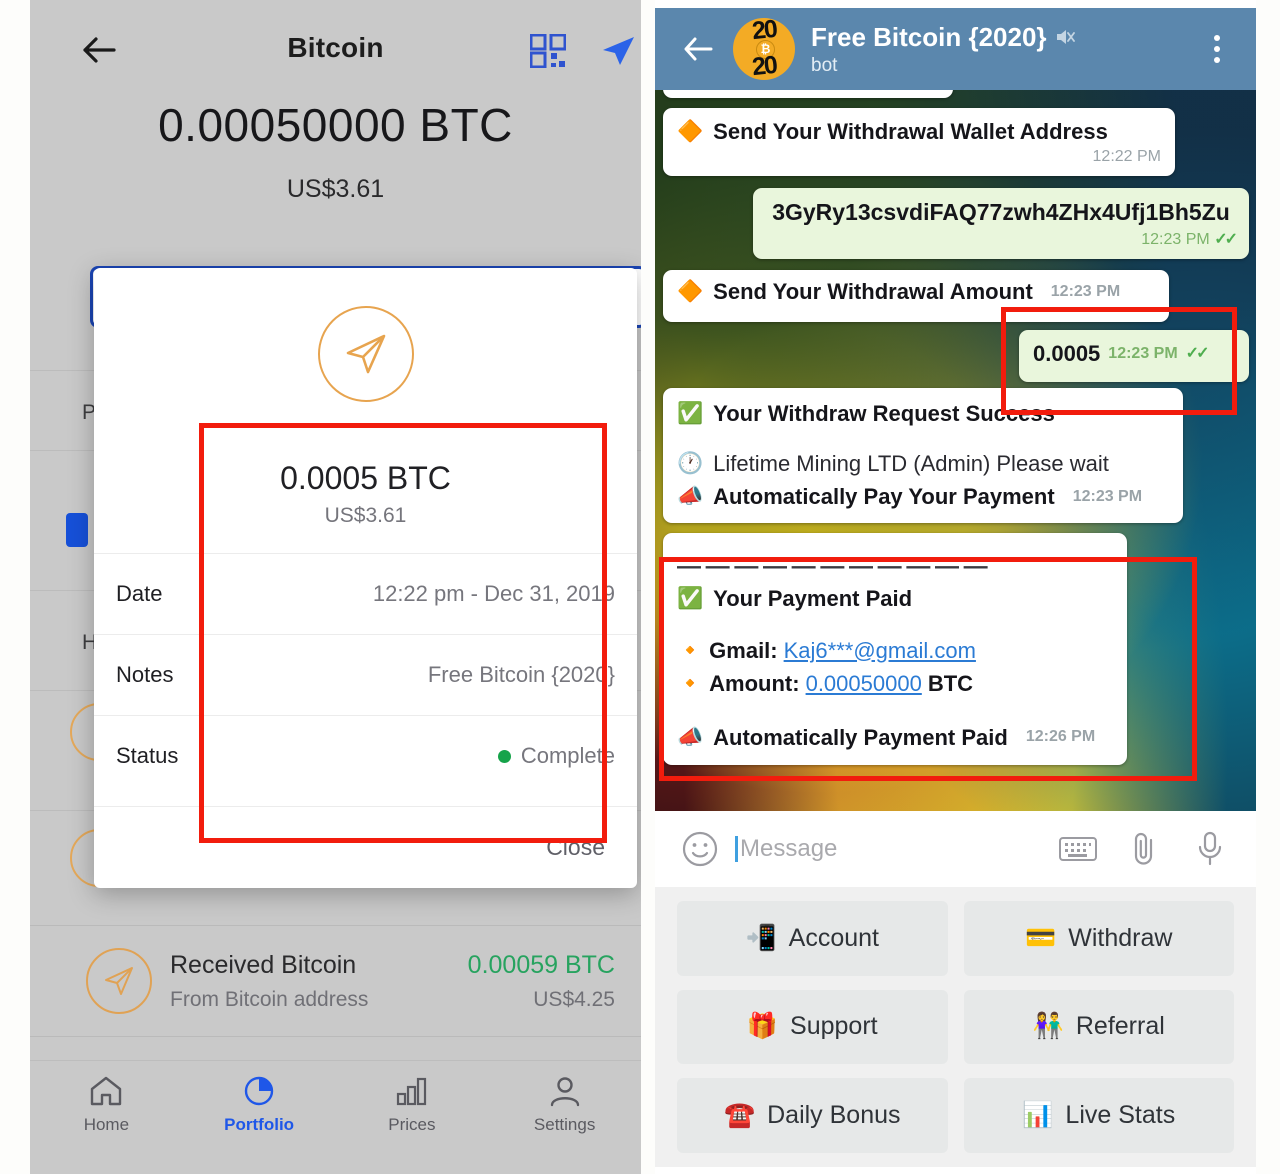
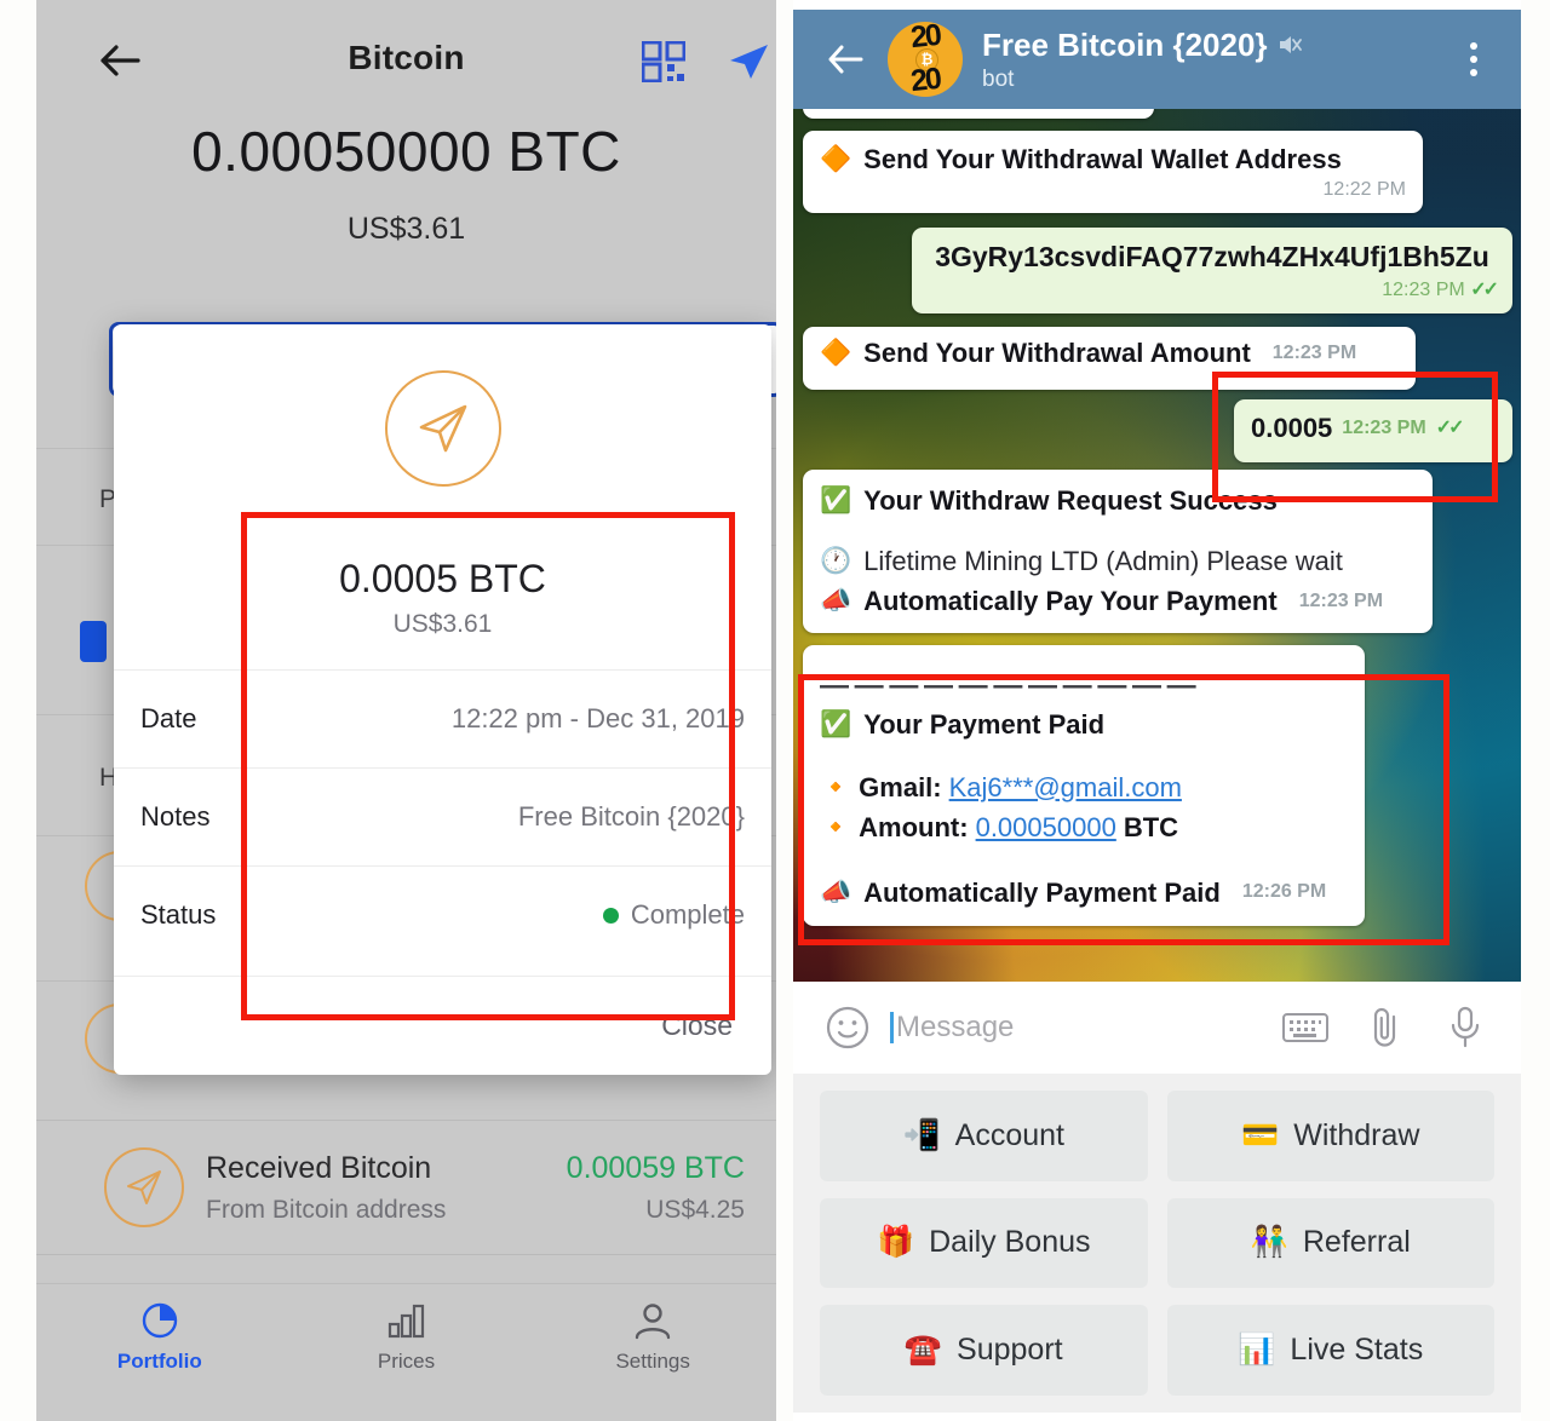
  Bitcoin
  0.00050000 BTC
  US$3.61
  P
  H
  0.0005 BTC
  US$3.61
  Date
  12:22 pm - Dec 31, 2019
  Notes
  Free Bitcoin {2020}
  Status
  Complete
  Close
  Received Bitcoin
  From Bitcoin address
  0.00059 BTC
  US$4.25
- Home
  Portfolio
  Prices
  Settings
  ₿
  Free Bitcoin {2020}
  bot
  🔶
  Send Your Withdrawal Wallet Address
  12:22 PM
  3GyRy13csvdiFAQ77zwh4ZHx4Ufj1Bh5Zu
  12:23 PM ✓✓
  🔶
  Send Your Withdrawal Amount
  12:23 PM
  0.0005
  12:23 PM
  ✓✓
  ✅
  Your Withdraw Request Success
  🕐
  Lifetime Mining LTD (Admin) Please wait
  📣
  Automatically Pay Your Payment
  12:23 PM
  — — — — — — — — — — —
  ✅
  Your Payment Paid
  🔸
  Gmail:
  Kaj6***@gmail.com
  🔸
  Amount:
  0.00050000
  BTC
  📣
  Automatically Payment Paid
  12:26 PM
  Message
  📲
  Account
  💳
  Withdraw
  🎁
- Support
+ Daily Bonus
  👫
  Referral
  ☎️
- Daily Bonus
+ Support
  📊
  Live Stats
